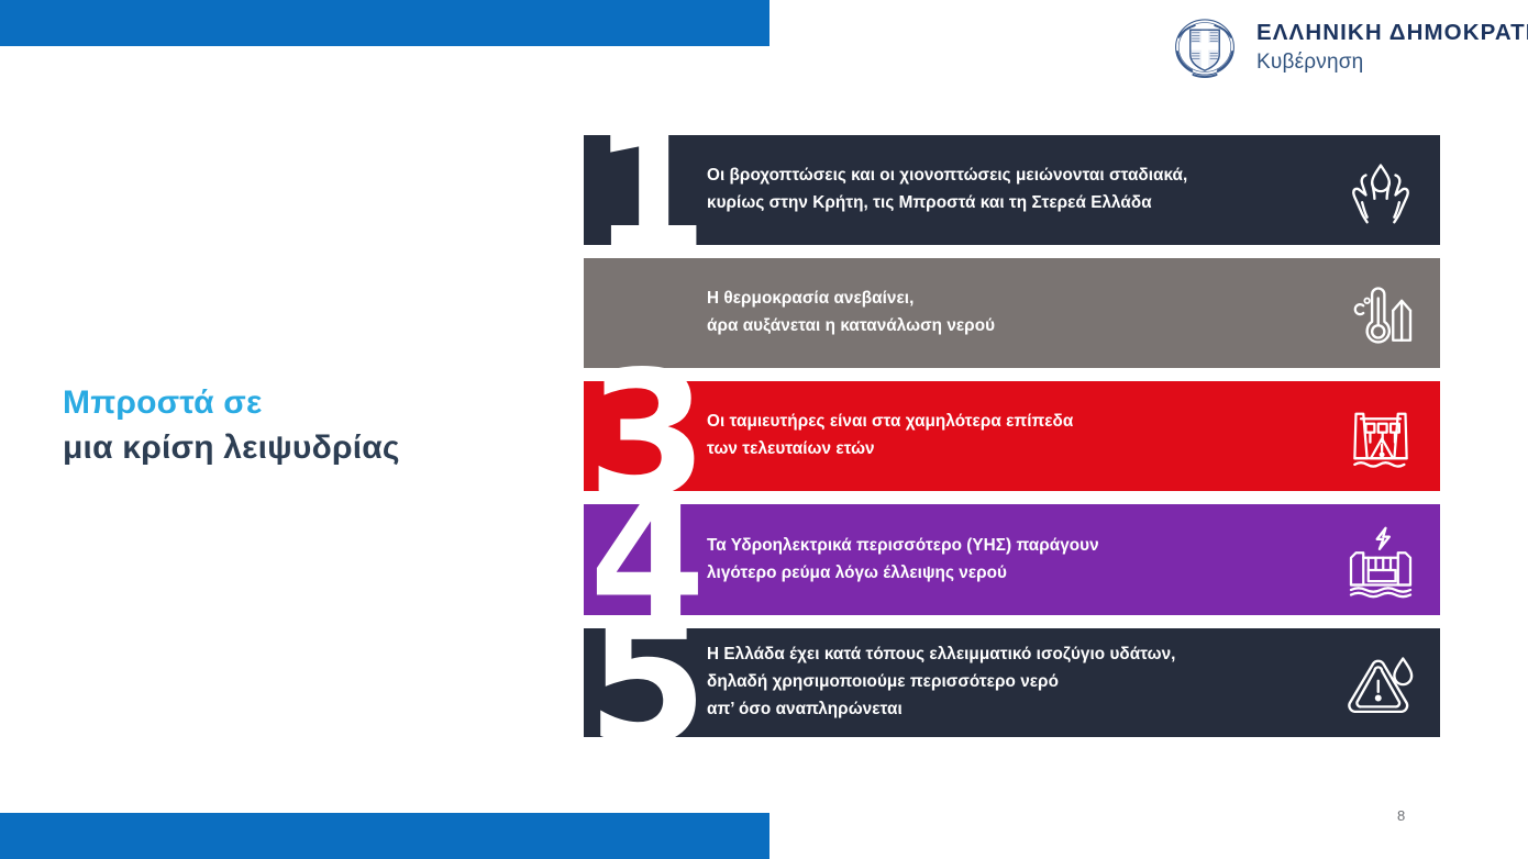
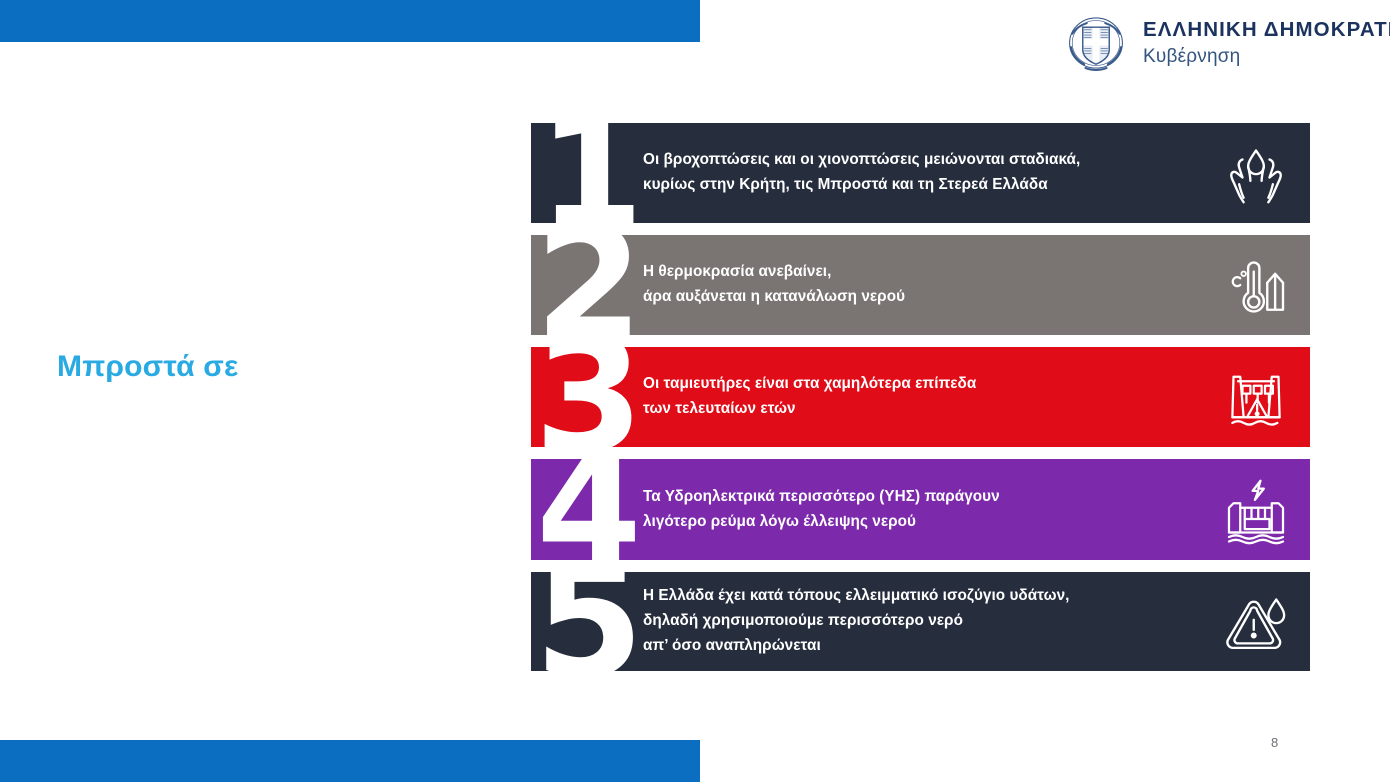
  ΕΛΛΗΝΙΚΗ ΔΗΜΟΚΡΑΤ
  Κυβέρνηση
  Μπροστά σε
- μια κρίση λειψυδρίας
  1
  Οι βροχοπτώσεις και οι χιονοπτώσεις μειώνονται σταδιακά,
  κυρίως στην Κρήτη, τις Μπροστά και τη Στερεά Ελλάδα
+ 2
  Η θερμοκρασία ανεβαίνει,
  άρα αυξάνεται η κατανάλωση νερού
  3
  Οι ταμιευτήρες είναι στα χαμηλότερα επίπεδα
  των τελευταίων ετών
  4
  Τα Υδροηλεκτρικά περισσότερο (ΥΗΣ) παράγουν
  λιγότερο ρεύμα λόγω έλλειψης νερού
  5
  Η Ελλάδα έχει κατά τόπους ελλειμματικό ισοζύγιο υδάτων,
  δηλαδή χρησιμοποιούμε περισσότερο νερό
  απ’ όσο αναπληρώνεται
  8
